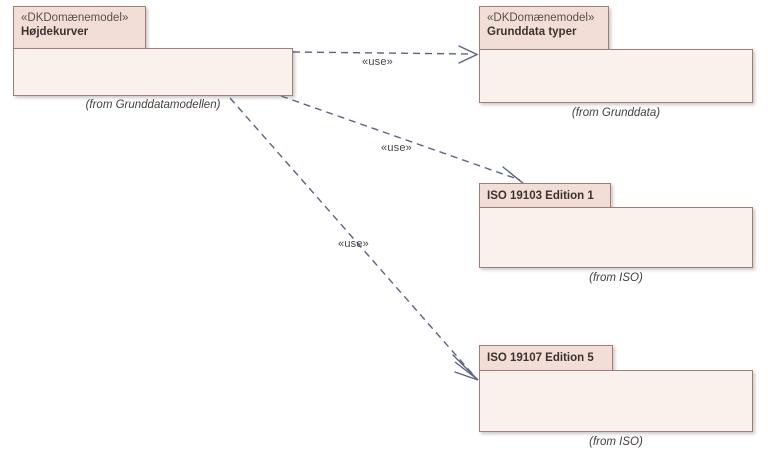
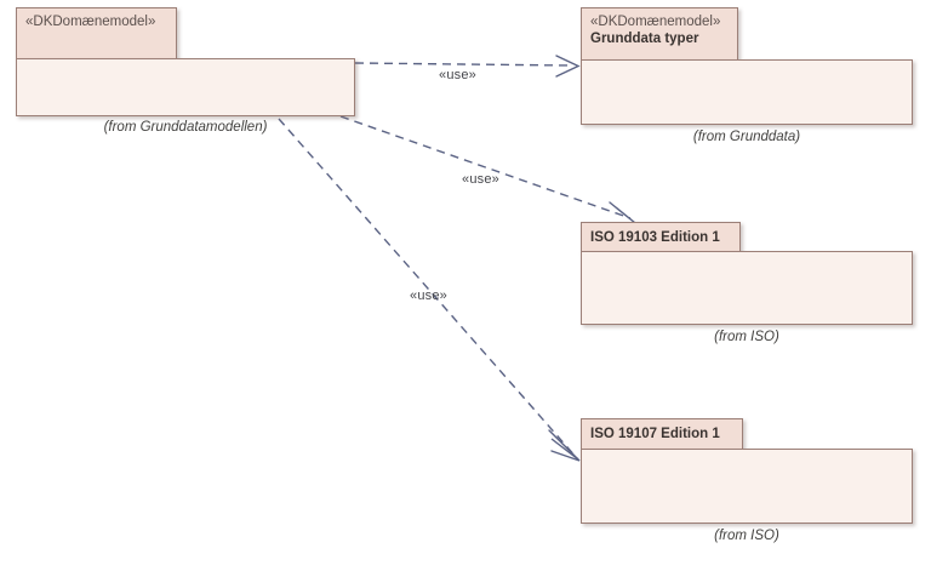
  «use»
  «use»
  «use»
  «DKDomænemodel»
- Højdekurver
  (from Grunddatamodellen)
  «DKDomænemodel»
  Grunddata typer
  (from Grunddata)
  ISO 19103 Edition 1
  (from ISO)
- ISO 19107 Edition 5
+ ISO 19107 Edition 1
  (from ISO)
